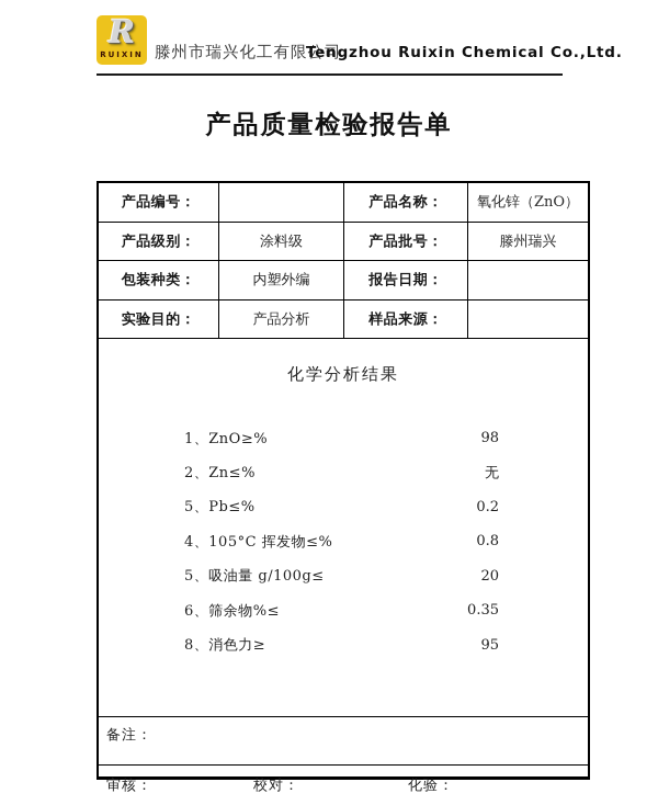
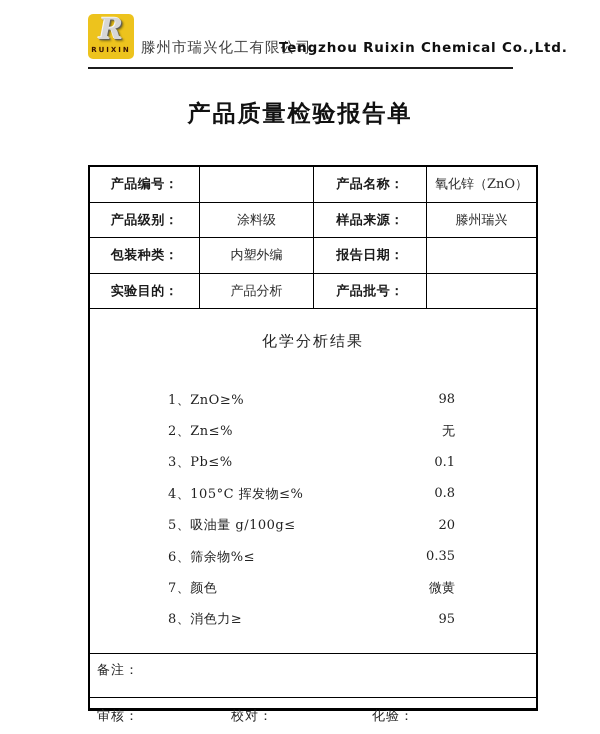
  R
  RUIXIN
  滕州市瑞兴化工有限公司
  Tengzhou Ruixin Chemical Co.,Ltd.
  产品质量检验报告单
  产品编号：
  产品名称：
  氧化锌（ZnO）
  产品级别：
  涂料级
- 产品批号：
+ 样品来源：
  滕州瑞兴
  包装种类：
  内塑外编
  报告日期：
  实验目的：
  产品分析
- 样品来源：
+ 产品批号：
  化学分析结果
  1、ZnO≥%
  98
  2、Zn≤%
  无
- 5、Pb≤%
+ 3、Pb≤%
- 0.2
+ 0.1
  4、105°C 挥发物≤%
  0.8
  5、吸油量 g/100g≤
  20
  6、筛余物%≤
  0.35
+ 7、颜色
+ 微黄
  8、消色力≥
  95
  备注：
  审核：
  校对：
  化验：
